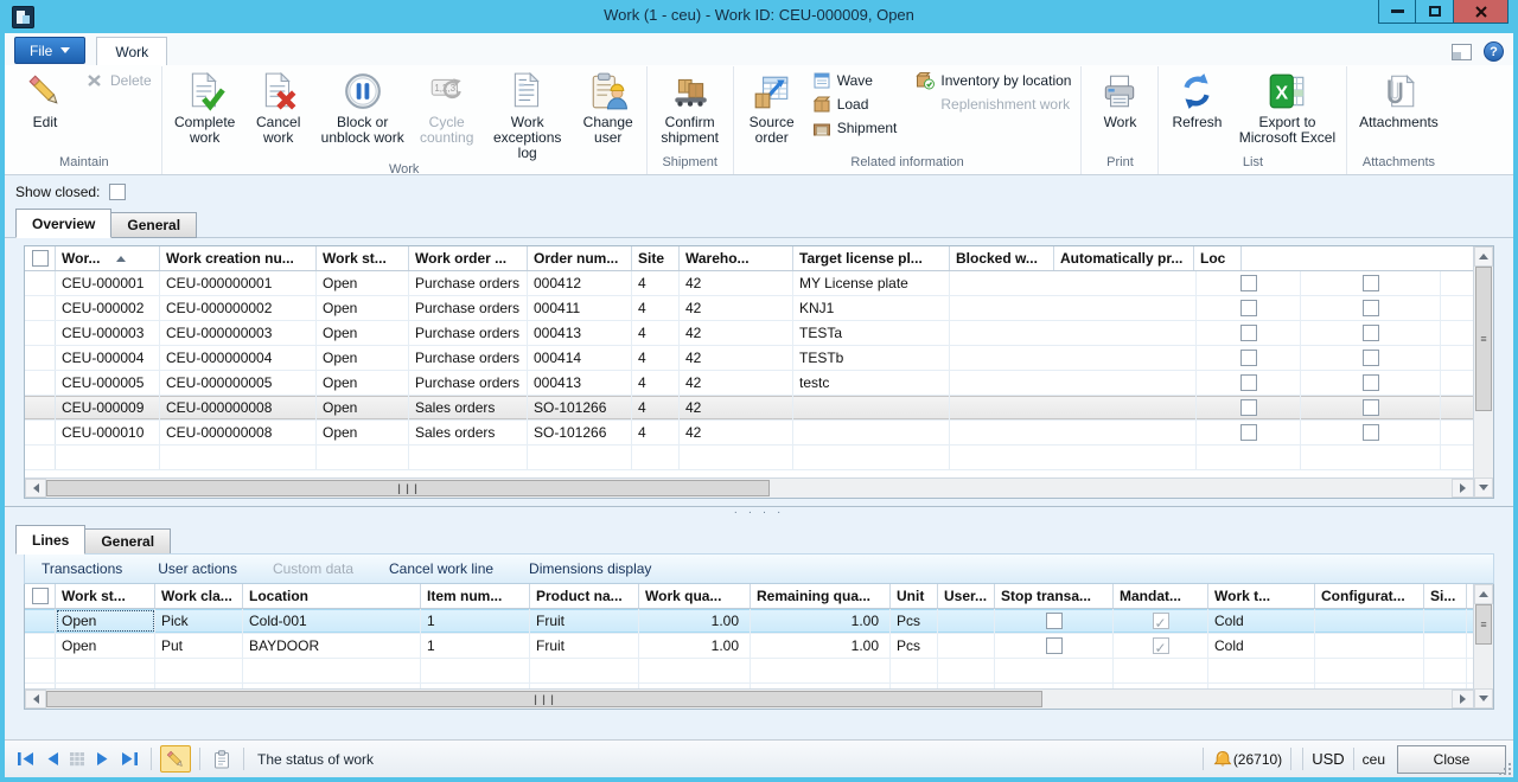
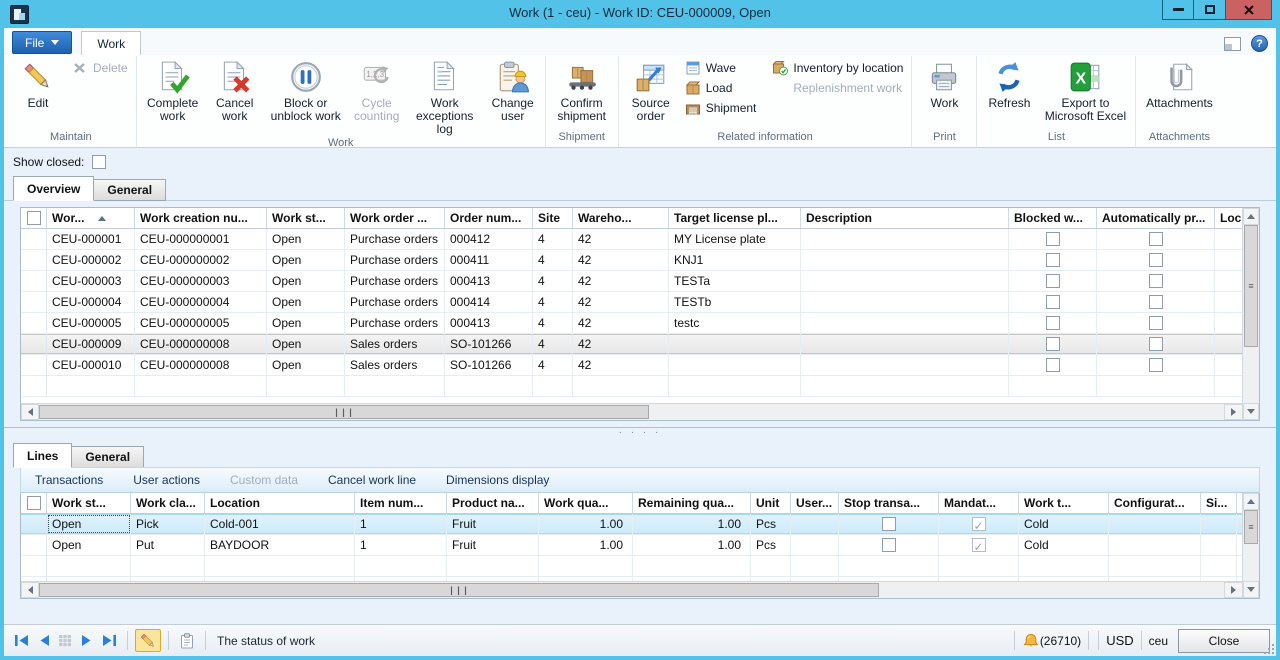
  Work (1 - ceu) - Work ID: CEU-000009, Open
  File
  Work
  ?
  Edit
  Delete
  Maintain
  Complete work
  Cancel work
  Block or unblock work
  1,,3,
  Cycle counting
  Work exceptions log
  Change user
  Work
  Confirm shipment
  Shipment
  Source order
  Wave
  Load
  Shipment
  Inventory by location
  Replenishment work
  Related information
  Work
  Print
  Refresh
  X
  Export to Microsoft Excel
  List
  Attachments
  Attachments
  Show closed:
  Overview
  General
  Wor...
  Work creation nu...
  Work st...
  Work order ...
  Order num...
  Site
  Wareho...
  Target license pl...
+ Description
  Blocked w...
  Automatically pr...
  Loc
  CEU-000001
  CEU-000000001
  Open
  Purchase orders
  000412
  4
  42
  MY License plate
  CEU-000002
  CEU-000000002
  Open
  Purchase orders
  000411
  4
  42
  KNJ1
  CEU-000003
  CEU-000000003
  Open
  Purchase orders
  000413
  4
  42
  TESTa
  CEU-000004
  CEU-000000004
  Open
  Purchase orders
  000414
  4
  42
  TESTb
  CEU-000005
  CEU-000000005
  Open
  Purchase orders
  000413
  4
  42
  testc
  CEU-000009
  CEU-000000008
  Open
  Sales orders
  SO-101266
  4
  42
  CEU-000010
  CEU-000000008
  Open
  Sales orders
  SO-101266
  4
  42
  | | |
  ≡
  · · · ·
  Lines
  General
  Transactions
  User actions
  Custom data
  Cancel work line
  Dimensions display
  Work st...
  Work cla...
  Location
  Item num...
  Product na...
  Work qua...
  Remaining qua...
  Unit
  User...
  Stop transa...
  Mandat...
  Work t...
  Configurat...
  Si...
  Open
  Pick
  Cold-001
  1
  Fruit
  1.00
  1.00
  Pcs
  Cold
  Open
  Put
  BAYDOOR
  1
  Fruit
  1.00
  1.00
  Pcs
  Cold
  | | |
  ≡
  The status of work
  (26710)
  USD
  ceu
  Close
